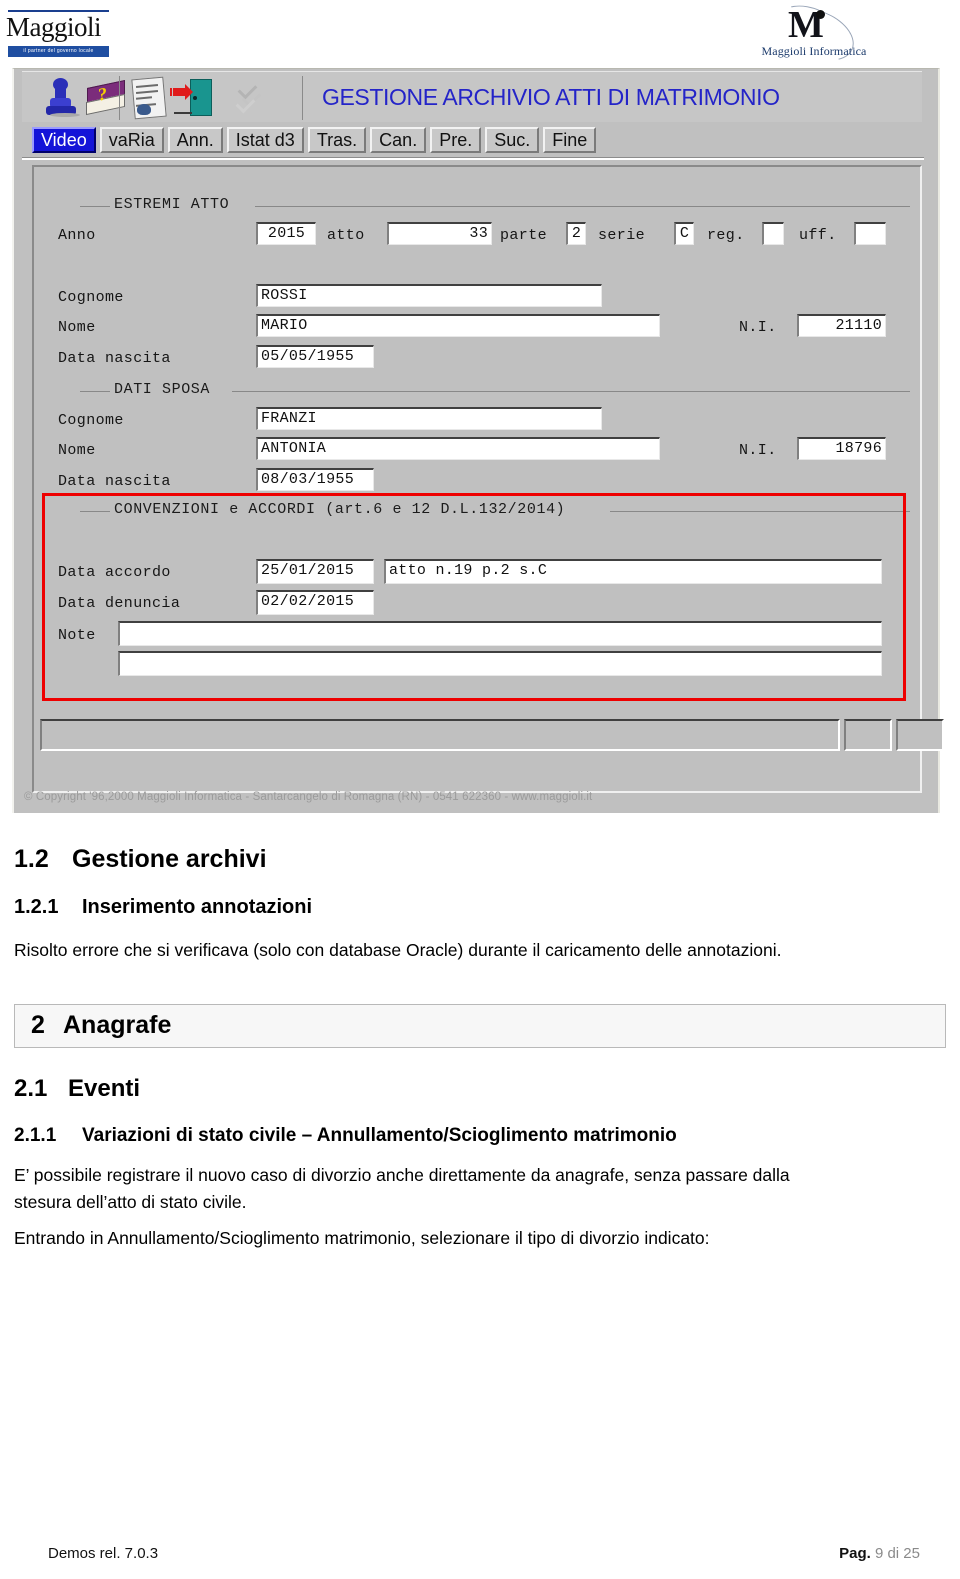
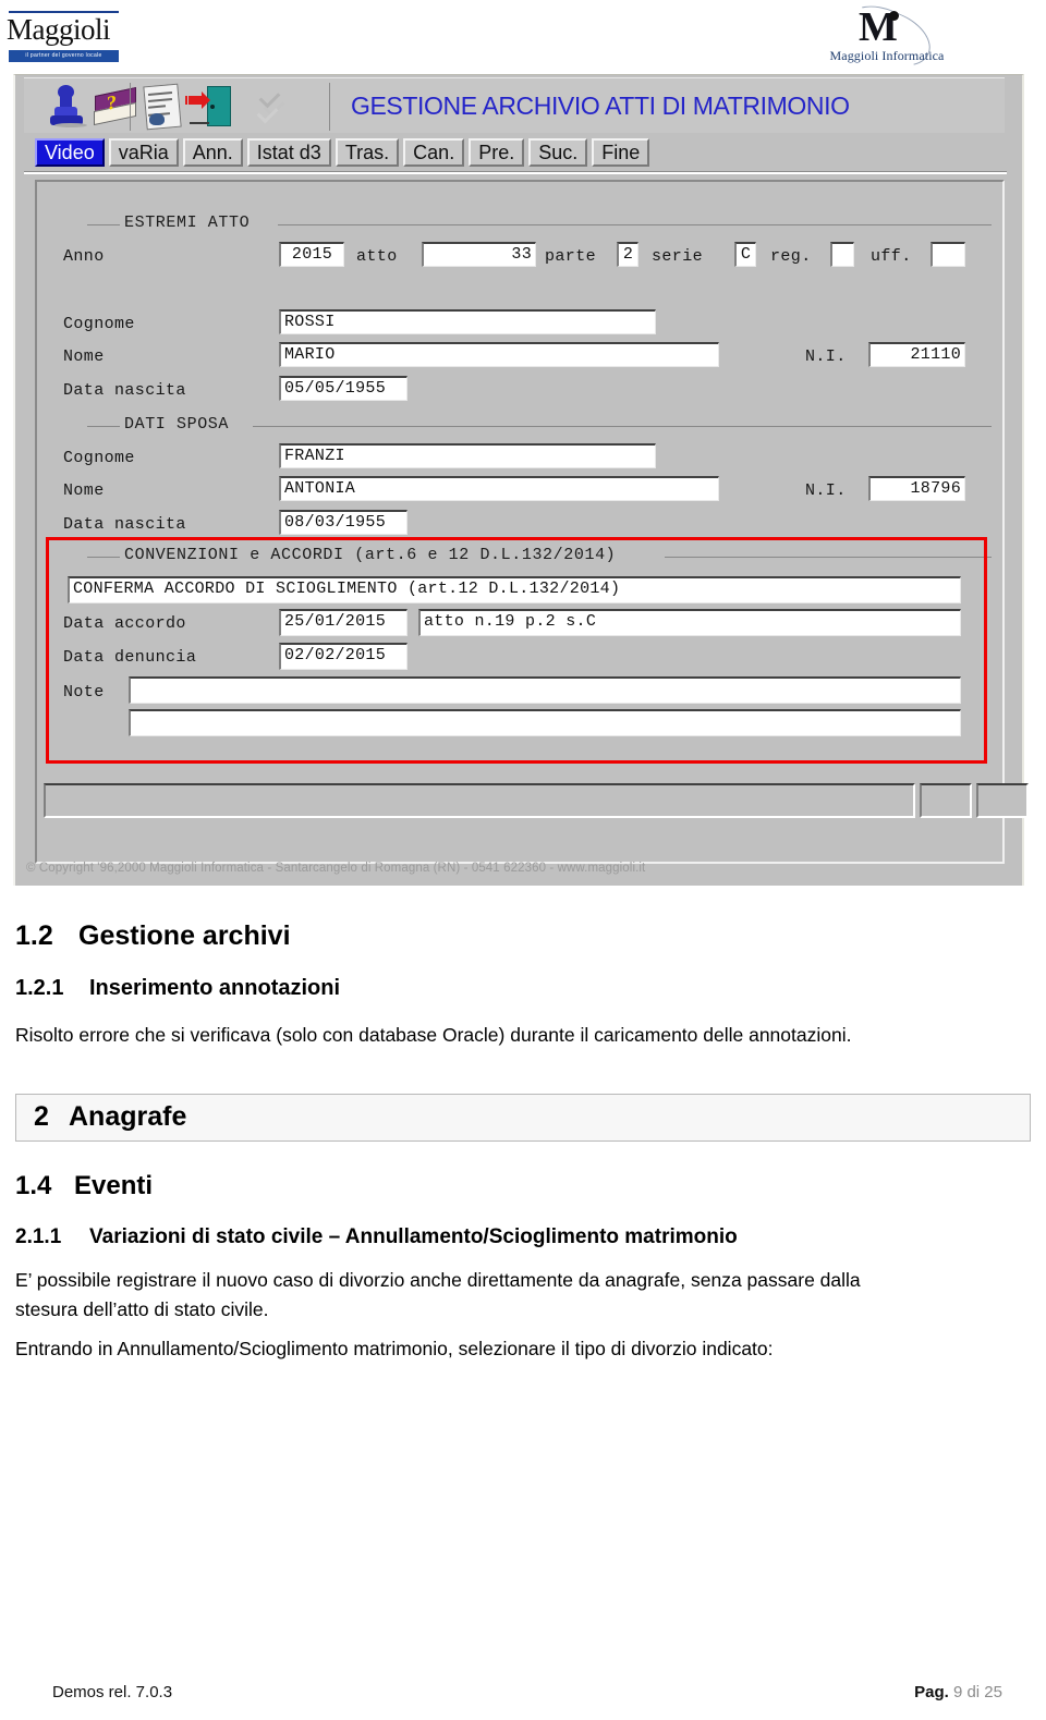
  Maggioli
  M
  Maggioli Informatica
  GESTIONE ARCHIVIO ATTI DI MATRIMONIO
  Video vaRia Ann. Istat d3 Tras. Can. Pre. Suc. Fine
  ESTREMI ATTO
  Anno
  2015
  atto
  33
  parte
  2
  serie
  C
  reg.
  uff.
  Cognome
  ROSSI
  Nome
  MARIO
  N.I.
  21110
  Data nascita
  05/05/1955
  DATI SPOSA
  Cognome
  FRANZI
  Nome
  ANTONIA
  N.I.
  18796
  Data nascita
  08/03/1955
  CONVENZIONI e ACCORDI (art.6 e 12 D.L.132/2014)
+ CONFERMA ACCORDO DI SCIOGLIMENTO (art.12 D.L.132/2014)
  Data accordo
  25/01/2015
  atto n.19 p.2 s.C
  Data denuncia
  02/02/2015
  Note
  © Copyright '96,2000 Maggioli Informatica - Santarcangelo di Romagna (RN) - 0541 622360 - www.maggioli.it
  1.2
  Gestione archivi
  1.2.1
  Inserimento annotazioni
  Risolto errore che si verificava (solo con database Oracle) durante il caricamento delle annotazioni.
  2
  Anagrafe
- 2.1
+ 1.4
  Eventi
  2.1.1
  Variazioni di stato civile – Annullamento/Scioglimento matrimonio
  E’ possibile registrare il nuovo caso di divorzio anche direttamente da anagrafe, senza passare dalla
  stesura dell’atto di stato civile.
  Entrando in Annullamento/Scioglimento matrimonio, selezionare il tipo di divorzio indicato:
  Demos rel. 7.0.3
  Pag. 9 di 25
